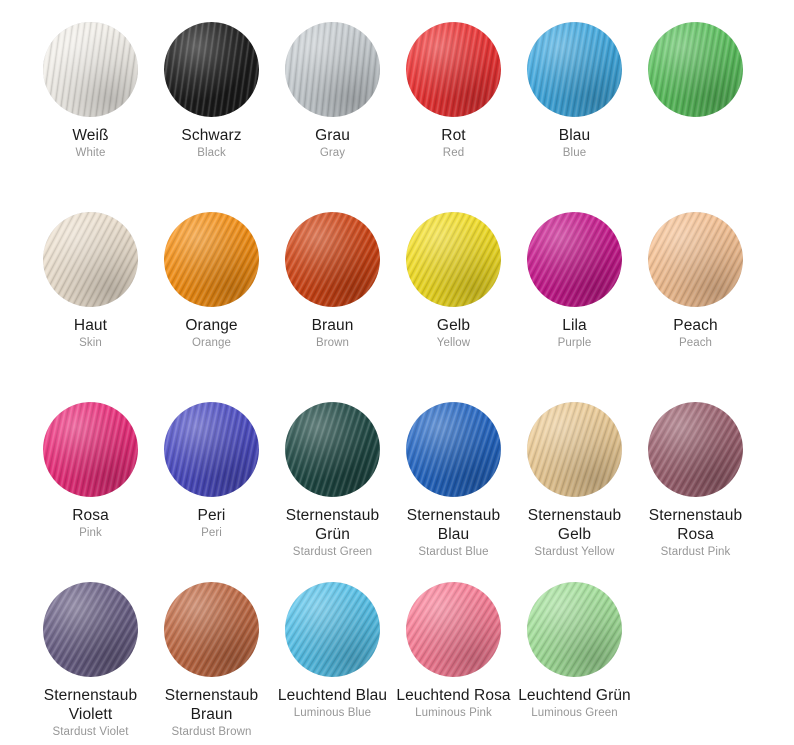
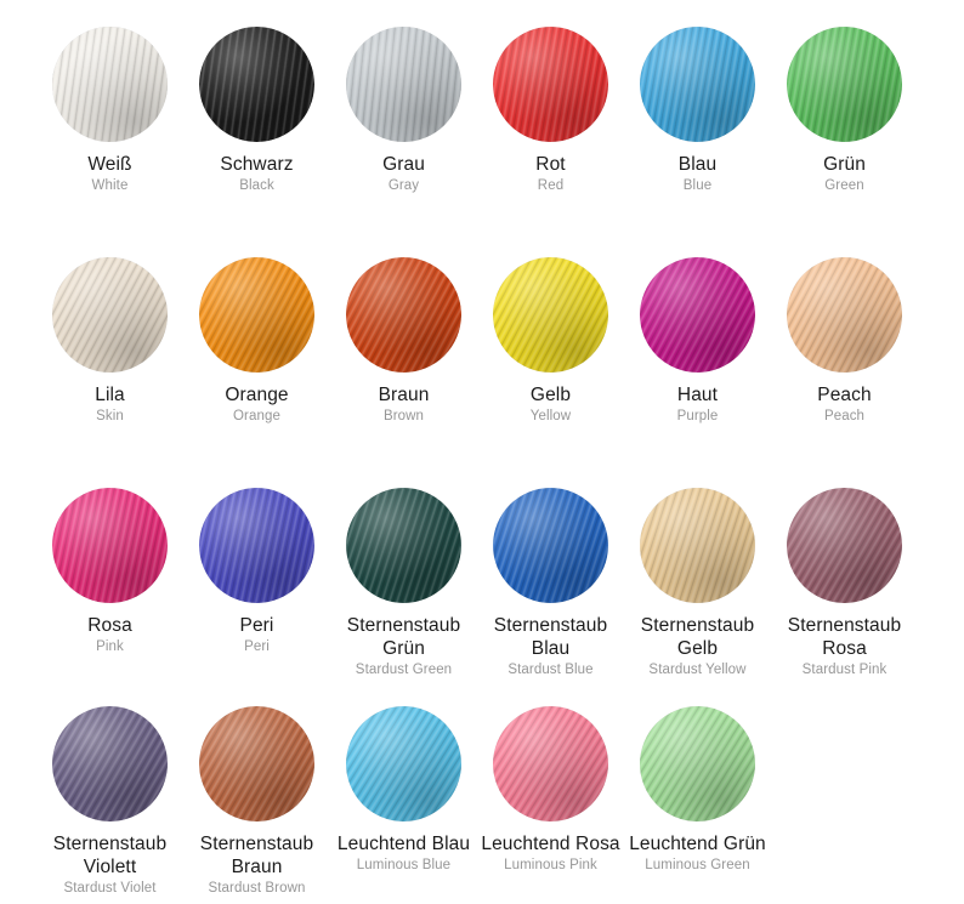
  Weiß
  White
  Schwarz
  Black
  Grau
  Gray
  Rot
  Red
  Blau
  Blue
+ Grün
+ Green
- Haut
+ Lila
  Skin
  Orange
  Orange
  Braun
  Brown
  Gelb
  Yellow
- Lila
+ Haut
  Purple
  Peach
  Peach
  Rosa
  Pink
  Peri
  Peri
  Sternenstaub Grün
  Stardust Green
  Sternenstaub Blau
  Stardust Blue
  Sternenstaub Gelb
  Stardust Yellow
  Sternenstaub Rosa
  Stardust Pink
  Sternenstaub Violett
  Stardust Violet
  Sternenstaub Braun
  Stardust Brown
  Leuchtend Blau
  Luminous Blue
  Leuchtend Rosa
  Luminous Pink
  Leuchtend Grün
  Luminous Green
